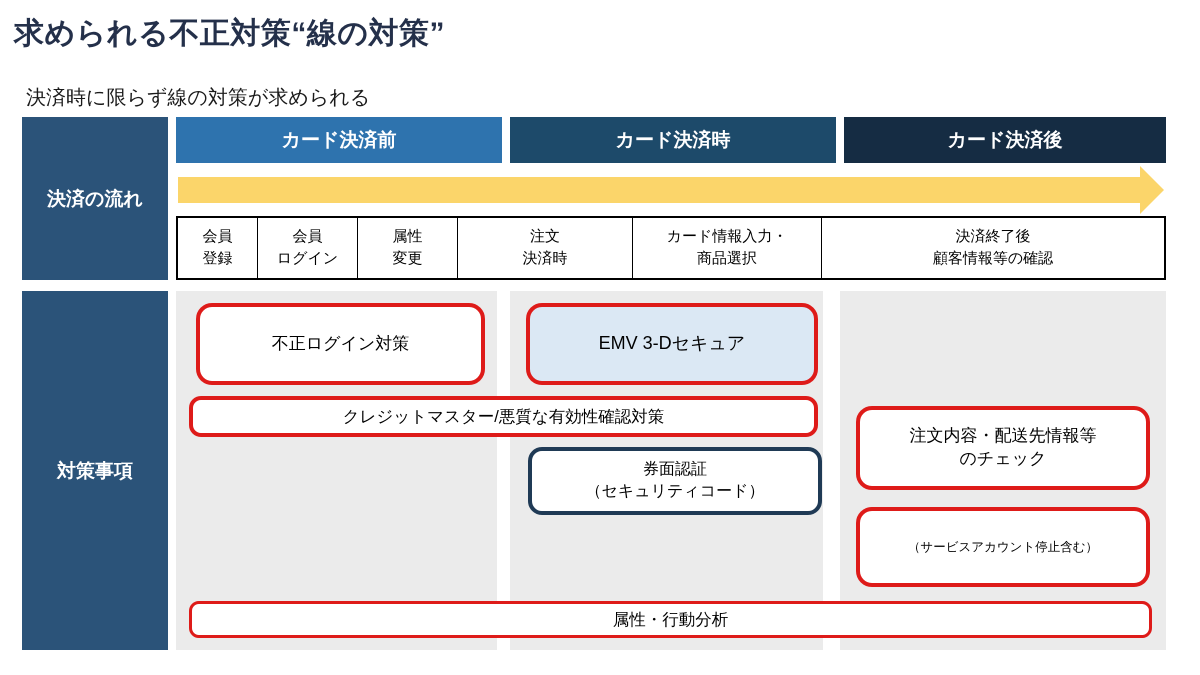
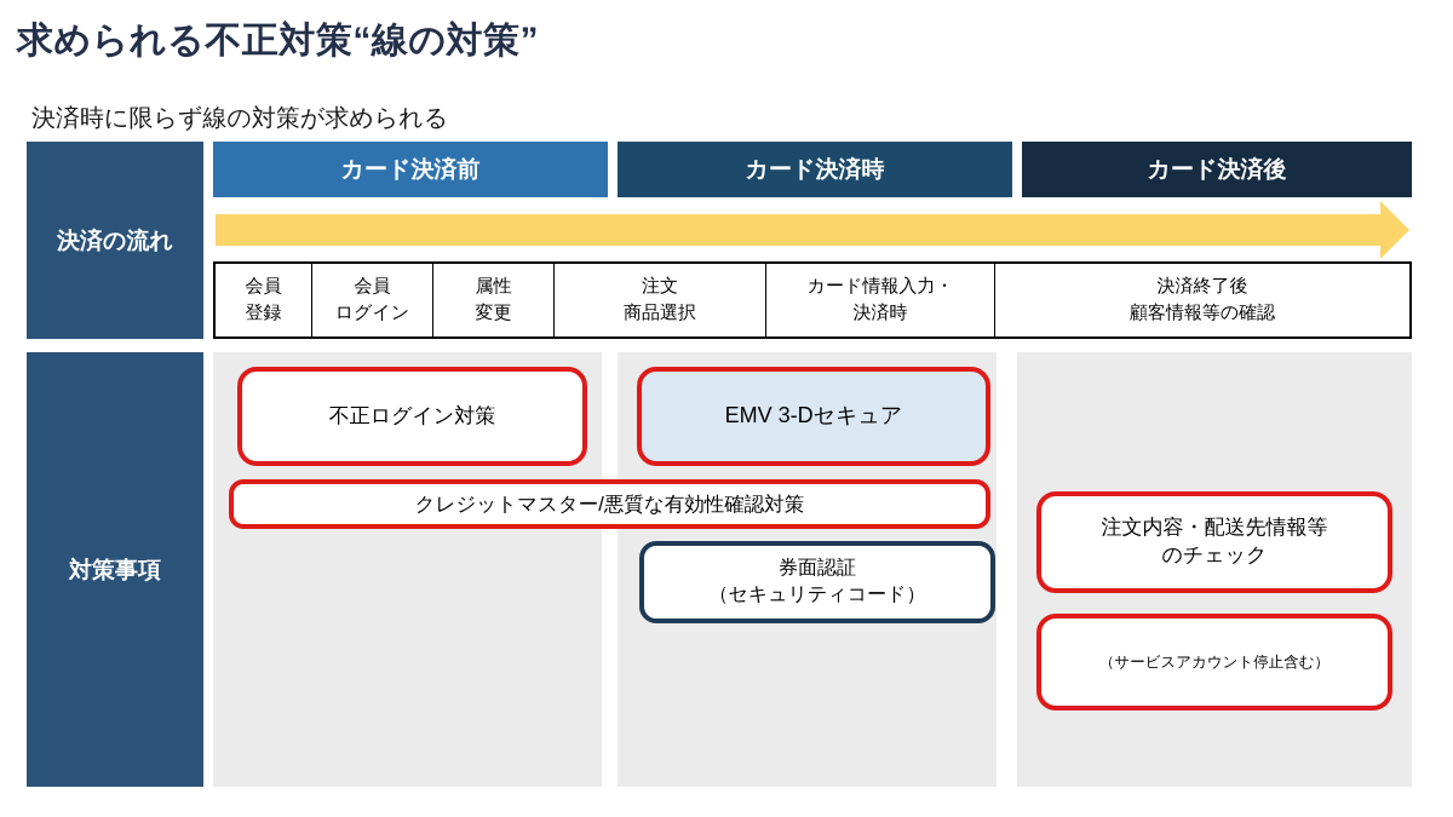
  求められる不正対策“線の対策”
  決済時に限らず線の対策が求められる
  決済の流れ
  対策事項
  カード決済前
  カード決済時
  カード決済後
  会員
  登録
  会員
  ログイン
  属性
  変更
  注文
- 決済時
+ 商品選択
  カード情報入力・
- 商品選択
+ 決済時
  決済終了後
  顧客情報等の確認
  不正ログイン対策
  EMV 3-Dセキュア
  クレジットマスター/悪質な有効性確認対策
  券面認証
  （セキュリティコード）
  注文内容・配送先情報等
  のチェック
  （サービスアカウント停止含む）
- 属性・行動分析
